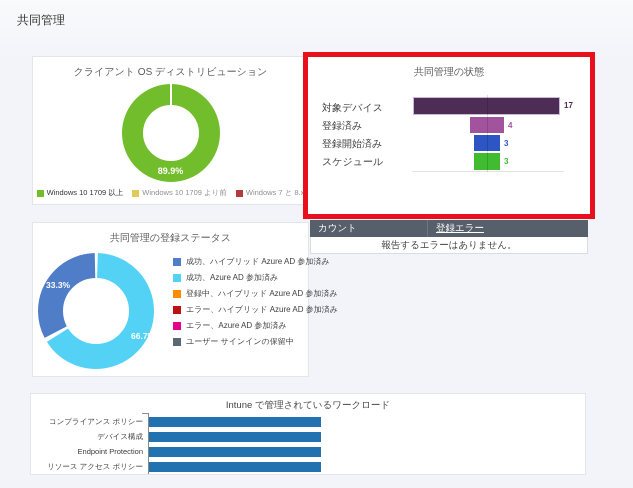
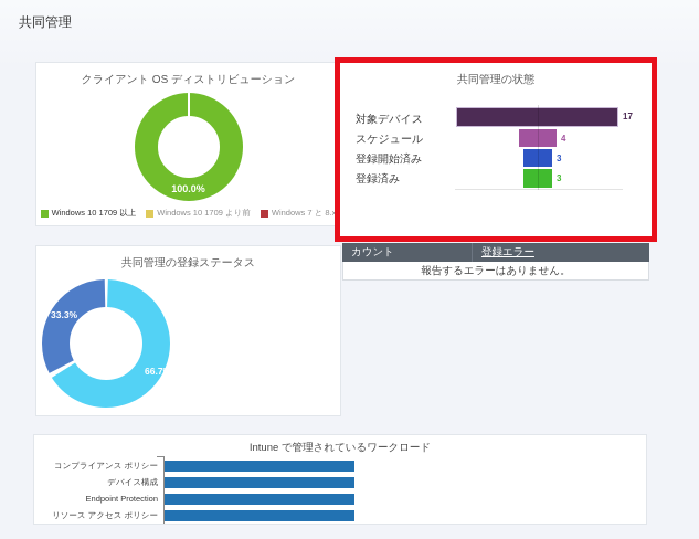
  共同管理
  クライアント OS ディストリビューション
- 89.9%
+ 100.0%
  Windows 10 1709 以上
  Windows 10 1709 より前
  Windows 7 と 8.
  共同管理の状態
  対象デバイス
- 登録済み
+ スケジュール
  登録開始済み
- スケジュール
+ 登録済み
  17
  4
  3
  3
  カウント
  登録エラー
  報告するエラーはありません。
  共同管理の登録ステータス
  33.3%
  66.7%
- 成功、ハイブリッド Azure AD 参加済み
- 成功、Azure AD 参加済み
- 登録中、ハイブリッド Azure AD 参加済み
- エラー、ハイブリッド Azure AD 参加済み
- エラー、Azure AD 参加済み
- ユーザー サインインの保留中
  Intune で管理されているワークロード
  コンプライアンス ポリシー
  デバイス構成
  Endpoint Protection
  リソース アクセス ポリシー
